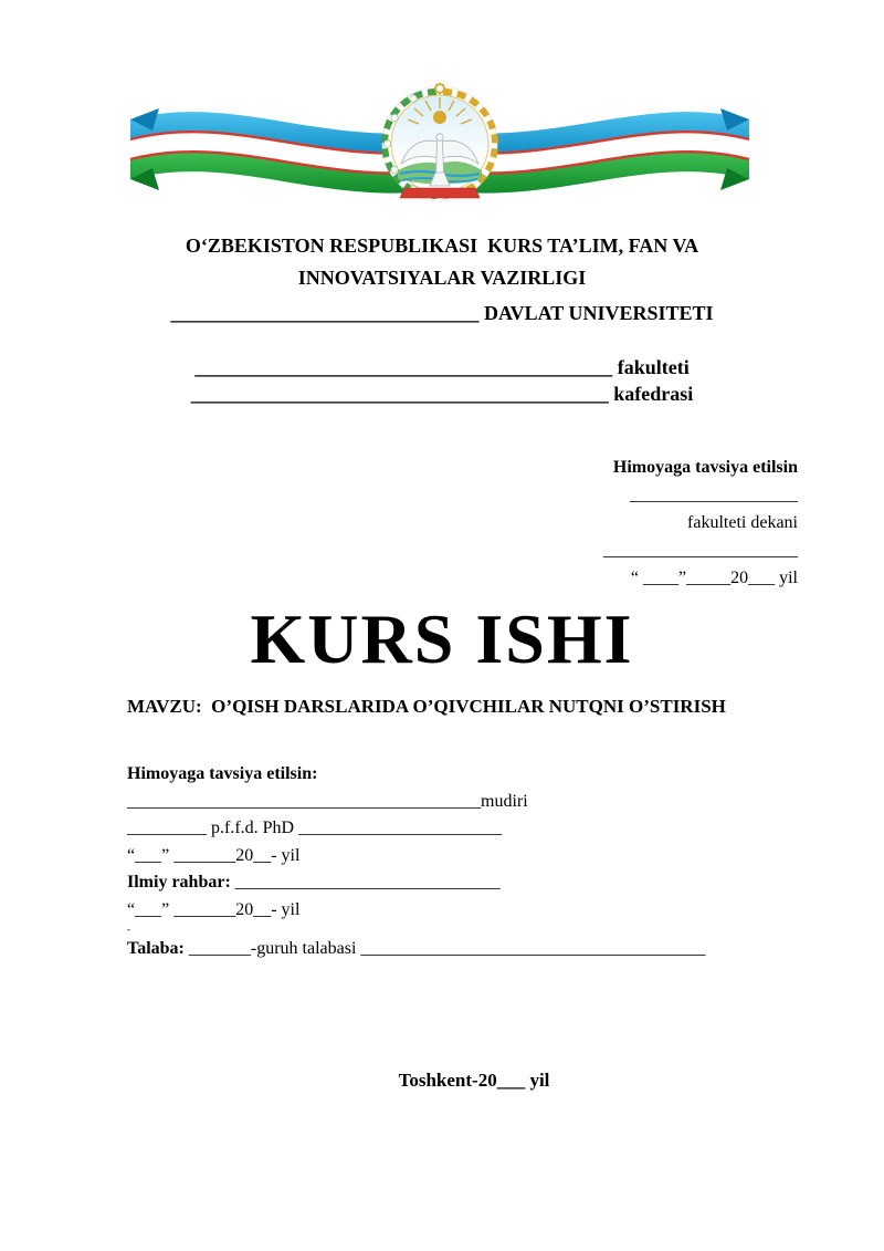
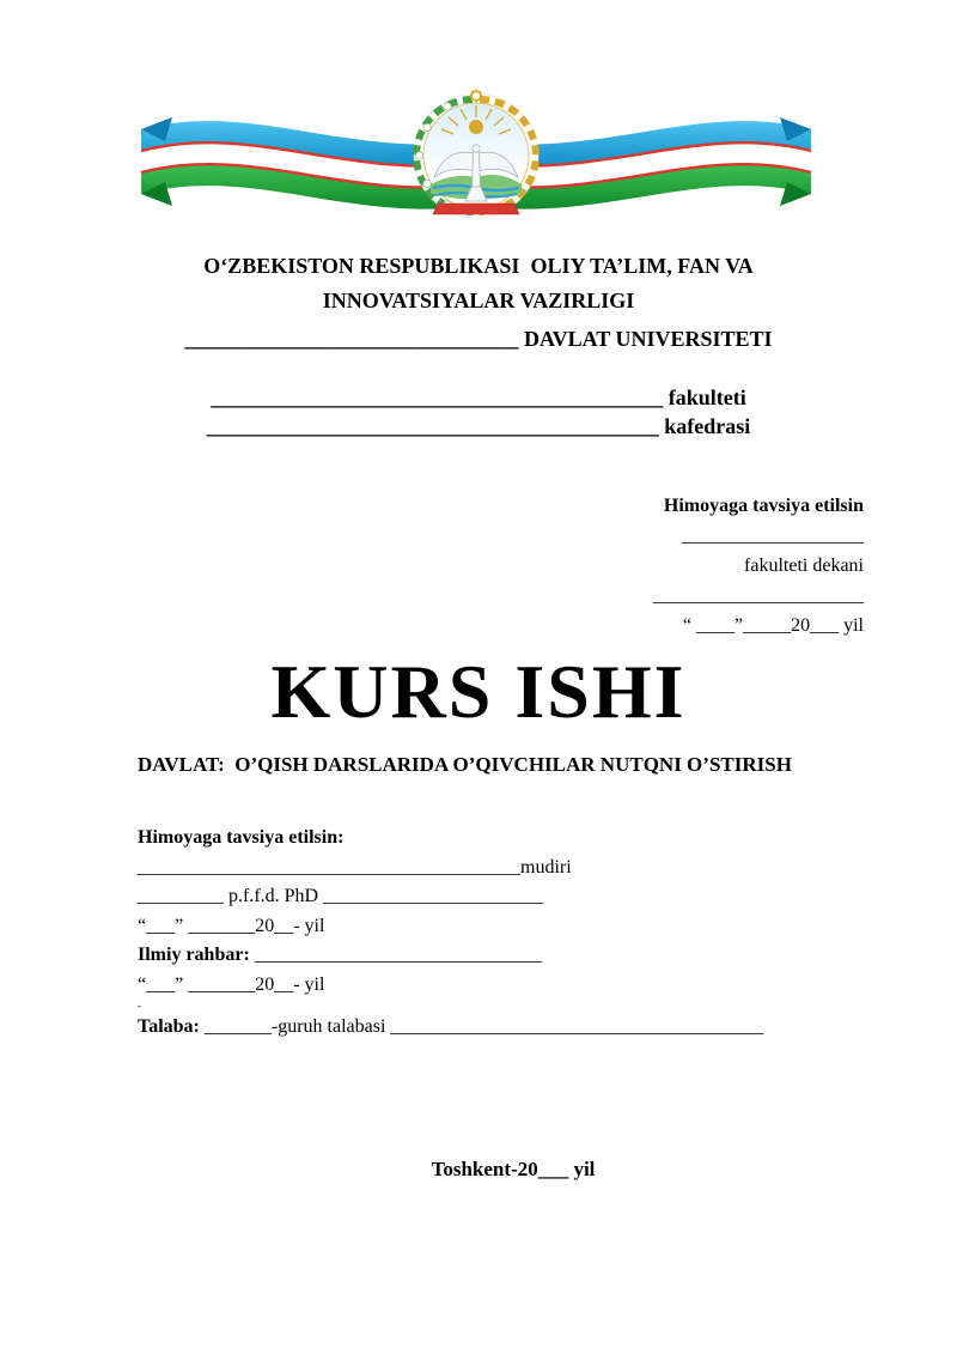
- O‘ZBEKISTON RESPUBLIKASI KURS TA’LIM, FAN VA
+ O‘ZBEKISTON RESPUBLIKASI OLIY TA’LIM, FAN VA
  INNOVATSIYALAR VAZIRLIGI
  _______________________________ DAVLAT UNIVERSITETI
  __________________________________________ fakulteti
  __________________________________________ kafedrasi
  Himoyaga tavsiya etilsin
  ___________________
  fakulteti dekani
  ______________________
  “ ____”_____20___ yil
  KURS ISHI
- MAVZU: O’QISH DARSLARIDA O’QIVCHILAR NUTQNI O’STIRISH
+ DAVLAT: O’QISH DARSLARIDA O’QIVCHILAR NUTQNI O’STIRISH
  Himoyaga tavsiya etilsin:
  ________________________________________mudiri
  _________ p.f.f.d. PhD _______________________
  “___” _______20__- yil
  Ilmiy rahbar: ______________________________
  “___” _______20__- yil
  -
  Talaba: _______-guruh talabasi _______________________________________
  Toshkent-20___ yil
